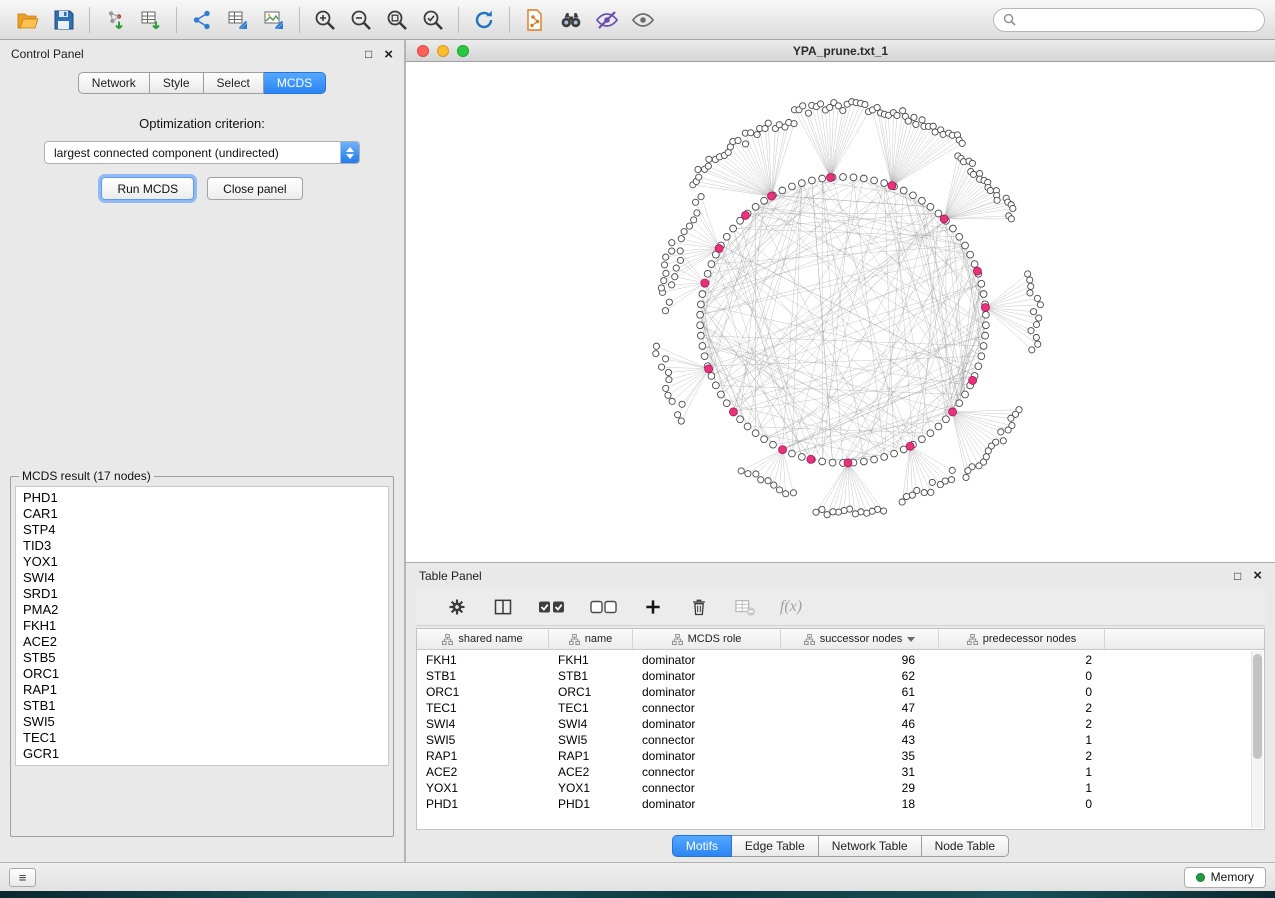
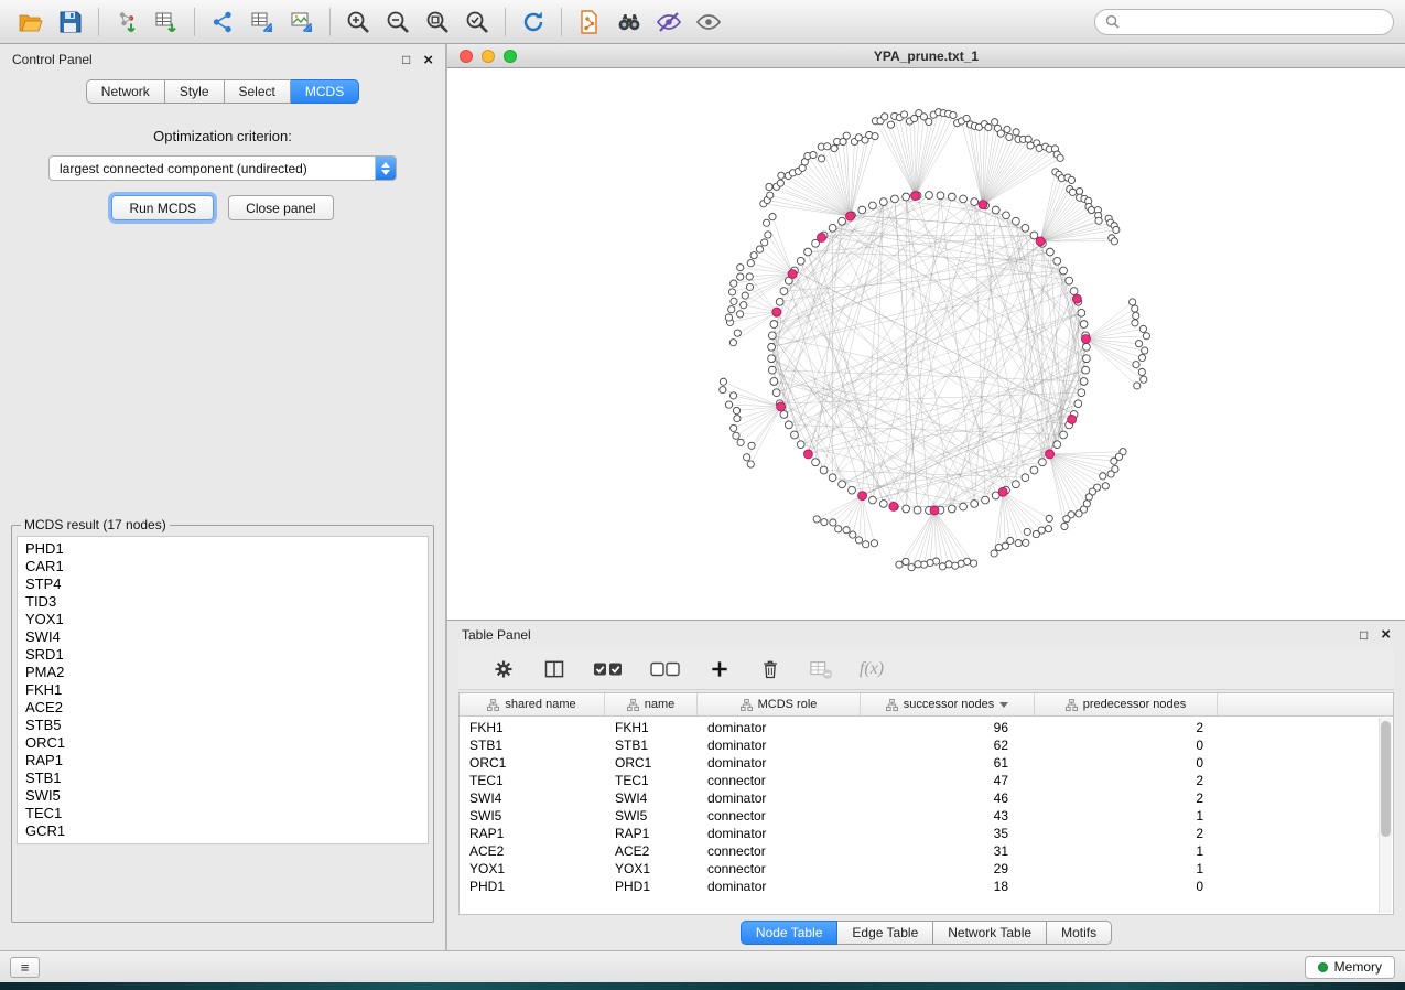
  Control Panel
  □
  ×
  Network
  Style
  Select
  MCDS
  Optimization criterion:
  largest connected component (undirected)
  Run MCDS
  Close panel
  MCDS result (17 nodes)
  PHD1
  CAR1
  STP4
  TID3
  YOX1
  SWI4
  SRD1
  PMA2
  FKH1
  ACE2
  STB5
  ORC1
  RAP1
  STB1
  SWI5
  TEC1
  GCR1
  YPA_prune.txt_1
  Table Panel
  □
  ×
  f(x)
  shared name
  name
  MCDS role
  successor nodes
  predecessor nodes
  FKH1
  FKH1
  dominator
  96
  2
  STB1
  STB1
  dominator
  62
  0
  ORC1
  ORC1
  dominator
  61
  0
  TEC1
  TEC1
  connector
  47
  2
  SWI4
  SWI4
  dominator
  46
  2
  SWI5
  SWI5
  connector
  43
  1
  RAP1
  RAP1
  dominator
  35
  2
  ACE2
  ACE2
  connector
  31
  1
  YOX1
  YOX1
  connector
  29
  1
  PHD1
  PHD1
  dominator
  18
  0
- Motifs
+ Node Table
  Edge Table
  Network Table
- Node Table
+ Motifs
  ≡
  Memory
